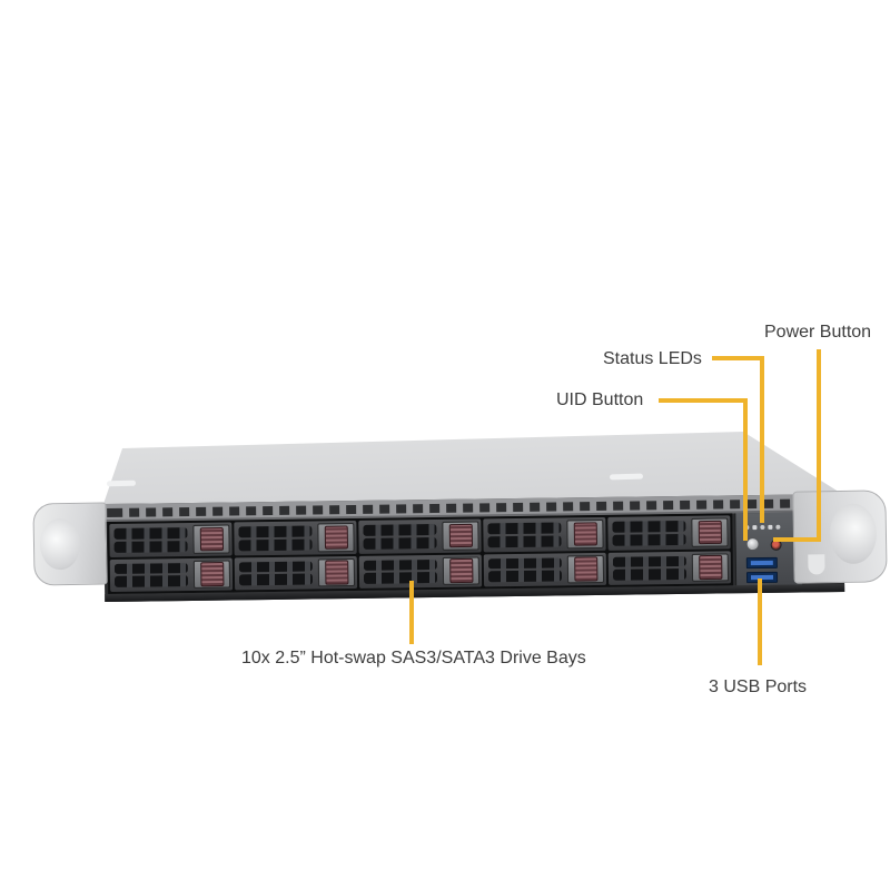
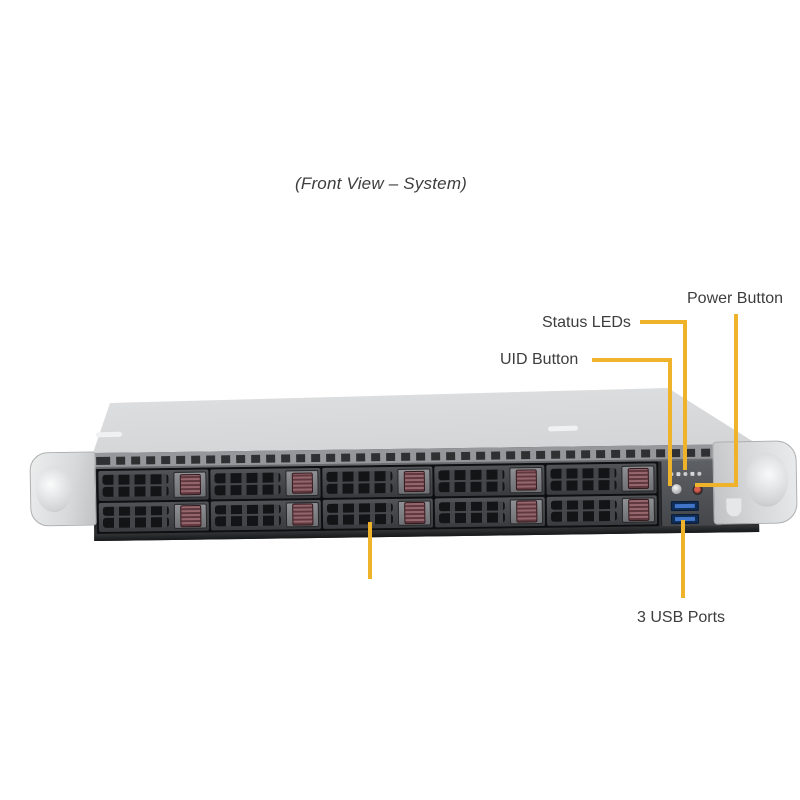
+ (Front View – System)
  Power Button
  Status LEDs
  UID Button
- 10x 2.5” Hot-swap SAS3/SATA3 Drive Bays
  3 USB Ports
